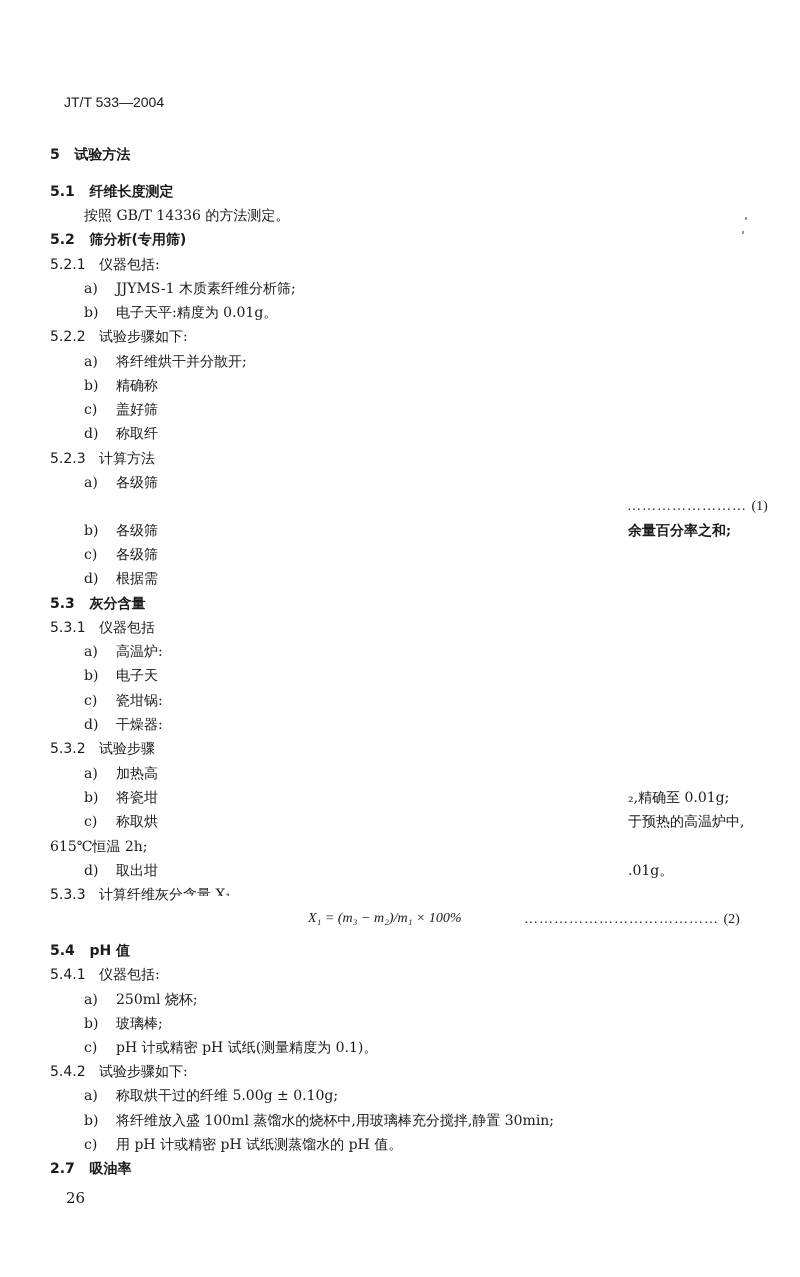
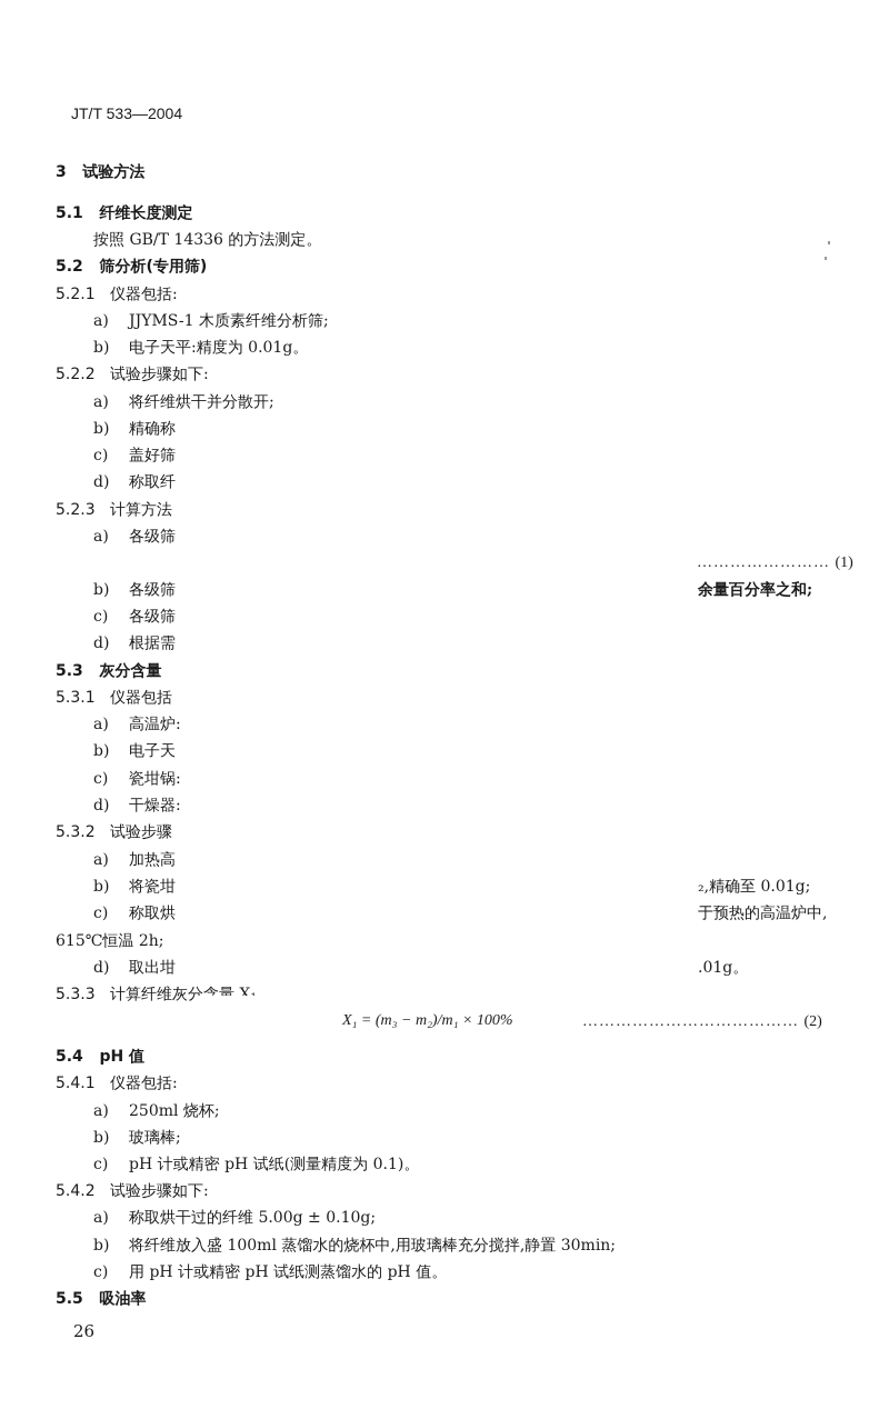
  JT/T 533—2004
- 5 试验方法
+ 3 试验方法
  5.1 纤维长度测定
  按照 GB/T 14336 的方法测定。
  5.2 筛分析(专用筛)
  5.2.1 仪器包括:
  a) JJYMS-1 木质素纤维分析筛;
  b) 电子天平:精度为 0.01g。
  5.2.2 试验步骤如下:
  a) 将纤维烘干并分散开;
  b) 精确称
  c) 盖好筛
  d) 称取纤
  5.2.3 计算方法
  a) 各级筛
  …………………… (1)
  b) 各级筛
  余量百分率之和;
  c) 各级筛
  d) 根据需
  5.3 灰分含量
  5.3.1 仪器包括
  a) 高温炉:
  b) 电子天
  c) 瓷坩锅:
  d) 干燥器:
  5.3.2 试验步骤
  a) 加热高
  b) 将瓷坩
  ₂,精确至 0.01g;
  c) 称取烘
  于预热的高温炉中,
  615℃恒温 2h;
  d) 取出坩
  .01g。
  5.3.3 计算纤维灰分含量 X₁
  X₁ = (m₃ − m₂)/m₁ × 100%
  ………………………………… (2)
  5.4 pH 值
  5.4.1 仪器包括:
  a) 250ml 烧杯;
  b) 玻璃棒;
  c) pH 计或精密 pH 试纸(测量精度为 0.1)。
  5.4.2 试验步骤如下:
  a) 称取烘干过的纤维 5.00g ± 0.10g;
  b) 将纤维放入盛 100ml 蒸馏水的烧杯中,用玻璃棒充分搅拌,静置 30min;
  c) 用 pH 计或精密 pH 试纸测蒸馏水的 pH 值。
- 2.7 吸油率
+ 5.5 吸油率
  26
